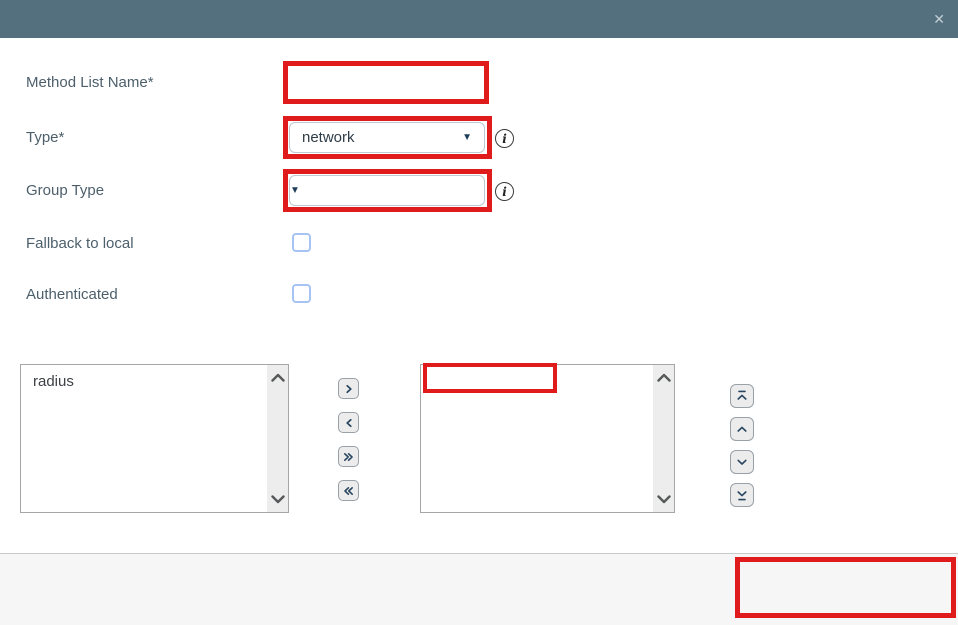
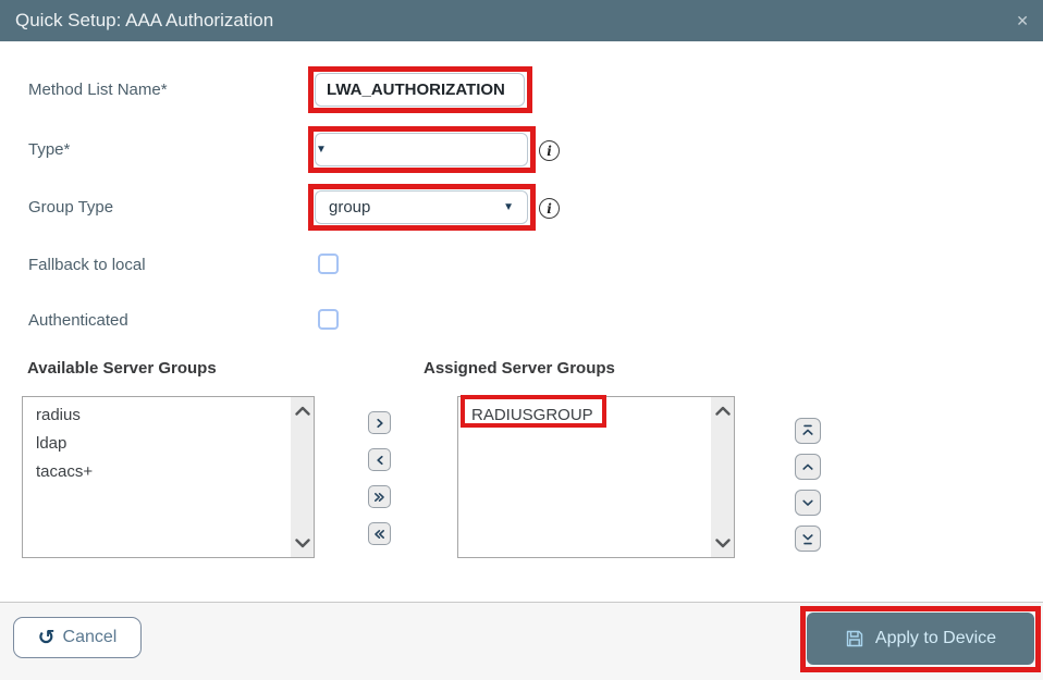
+ Quick Setup: AAA Authorization
  ✕
  Method List Name*
+ LWA_AUTHORIZATION
  Type*
- network
  ▼
  i
  Group Type
+ group
  ▼
  i
  Fallback to local
  Authenticated
+ Available Server Groups
+ Assigned Server Groups
  radius
+ ldap
+ tacacs+
+ RADIUSGROUP
+ ↺
+ Cancel
+ Apply to Device
